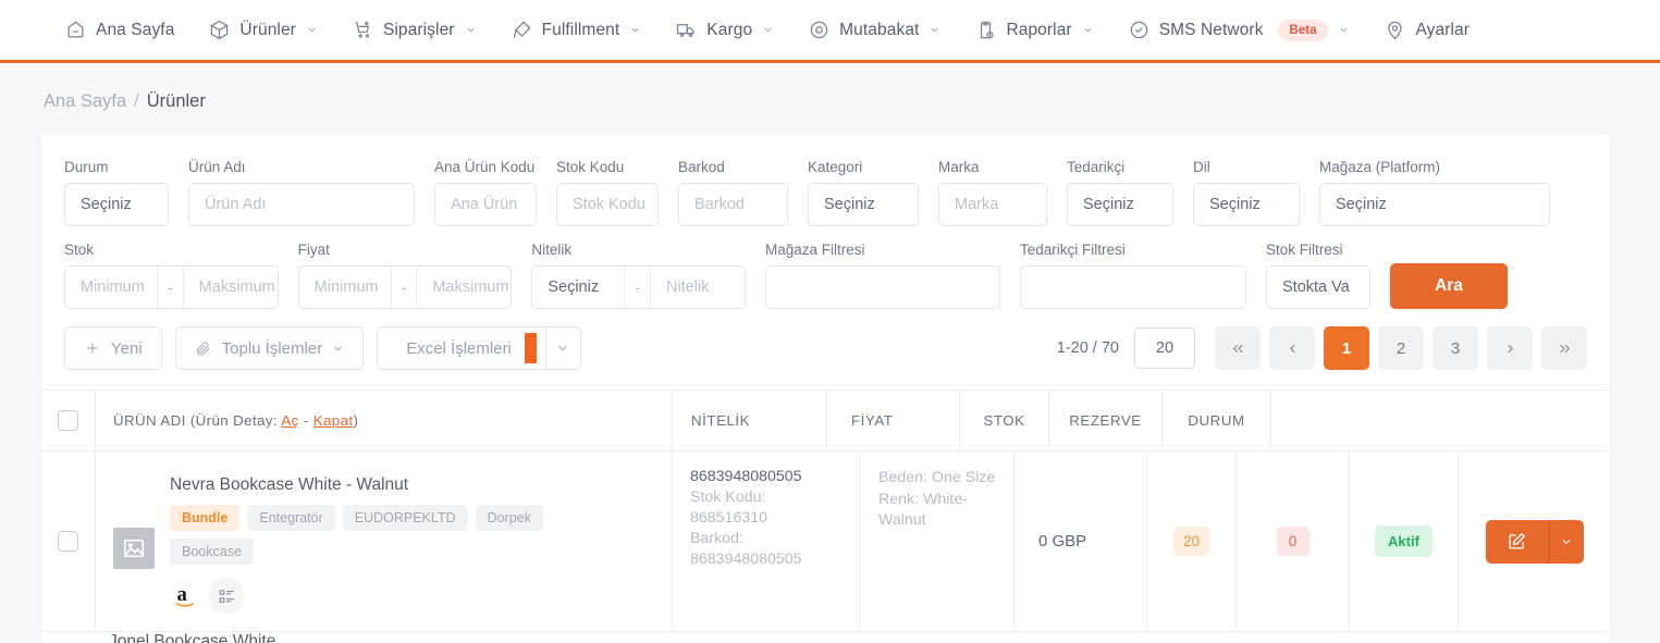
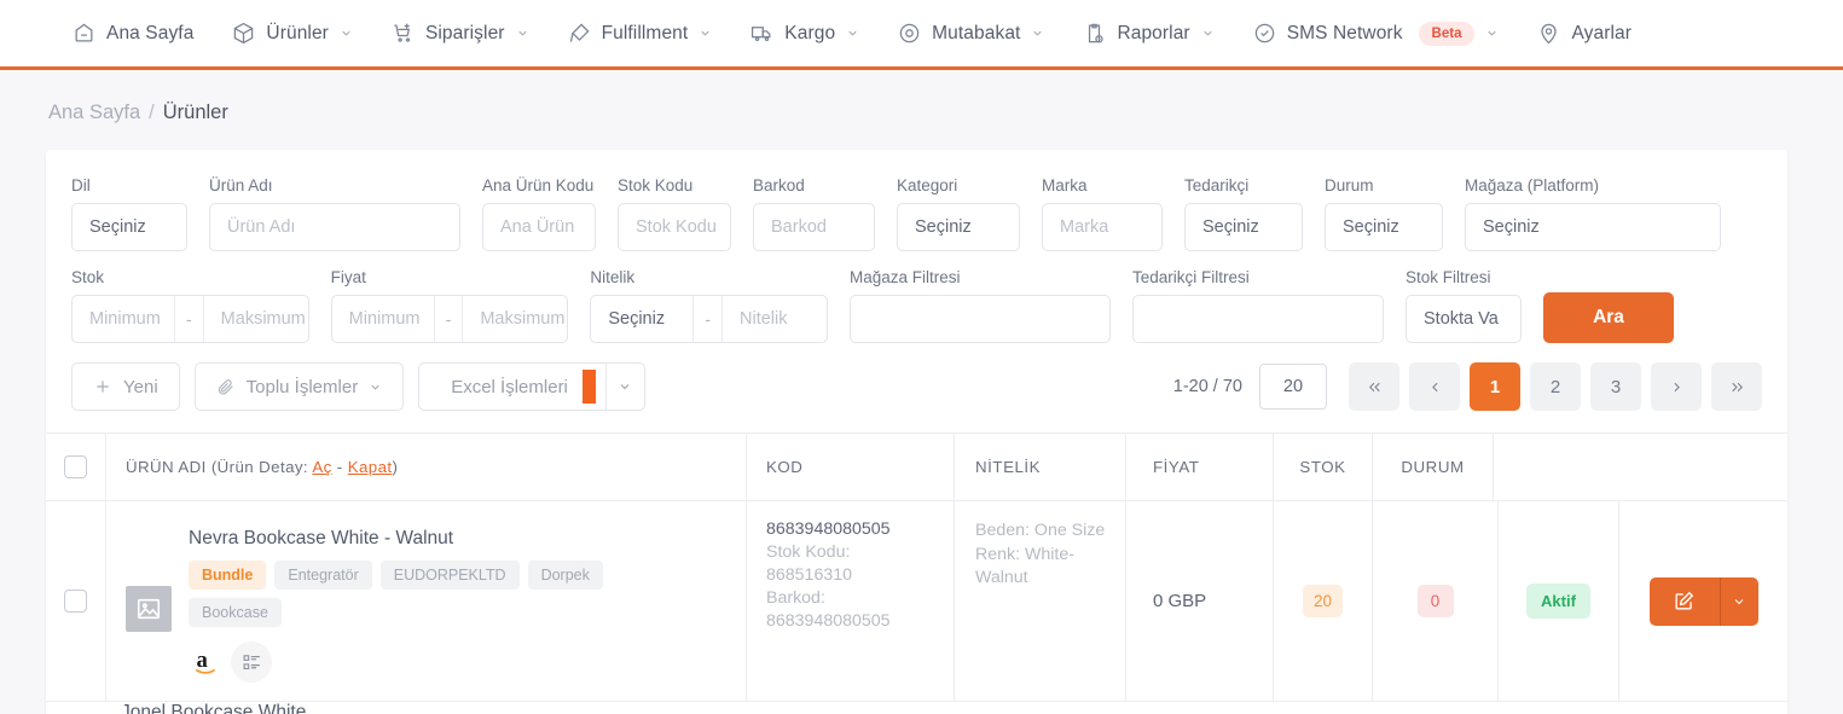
  Ana Sayfa
  Ürünler
  Siparişler
  Fulfillment
  Kargo
  Mutabakat
  Raporlar
  SMS Network
  Beta
  Ayarlar
  Ana Sayfa
  /
  Ürünler
- Durum
+ Dil
  Seçiniz
  Ürün Adı
  Ürün Adı
  Ana Ürün Kodu
  Ana Ürün
  Stok Kodu
  Stok Kodu
  Barkod
  Barkod
  Kategori
  Seçiniz
  Marka
  Marka
  Tedarikçi
  Seçiniz
- Dil
+ Durum
  Seçiniz
  Mağaza (Platform)
  Seçiniz
  Stok
  Minimum
  -
  Maksimum
  Fiyat
  Minimum
  -
  Maksimum
  Nitelik
  Seçiniz
  -
  Nitelik
  Mağaza Filtresi
  Tedarikçi Filtresi
  Stok Filtresi
  Stokta Va
  Ara
  Yeni
  Toplu İşlemler
  Excel İşlemleri
  1-20 / 70
  20
  1
  2
  3
  ÜRÜN ADI (Ürün Detay: Aç - Kapat)
+ KOD
  NİTELİK
  FİYAT
  STOK
- REZERVE
  DURUM
  Nevra Bookcase White - Walnut
  Bundle
  Entegratör
  EUDORPEKLTD
  Dorpek
  Bookcase
  a
  8683948080505
  Stok Kodu:
  868516310
  Barkod:
  8683948080505
  Beden: One Size
  Renk: White-
  Walnut
  0 GBP
  20
  0
  Aktif
  Jonel Bookcase White
